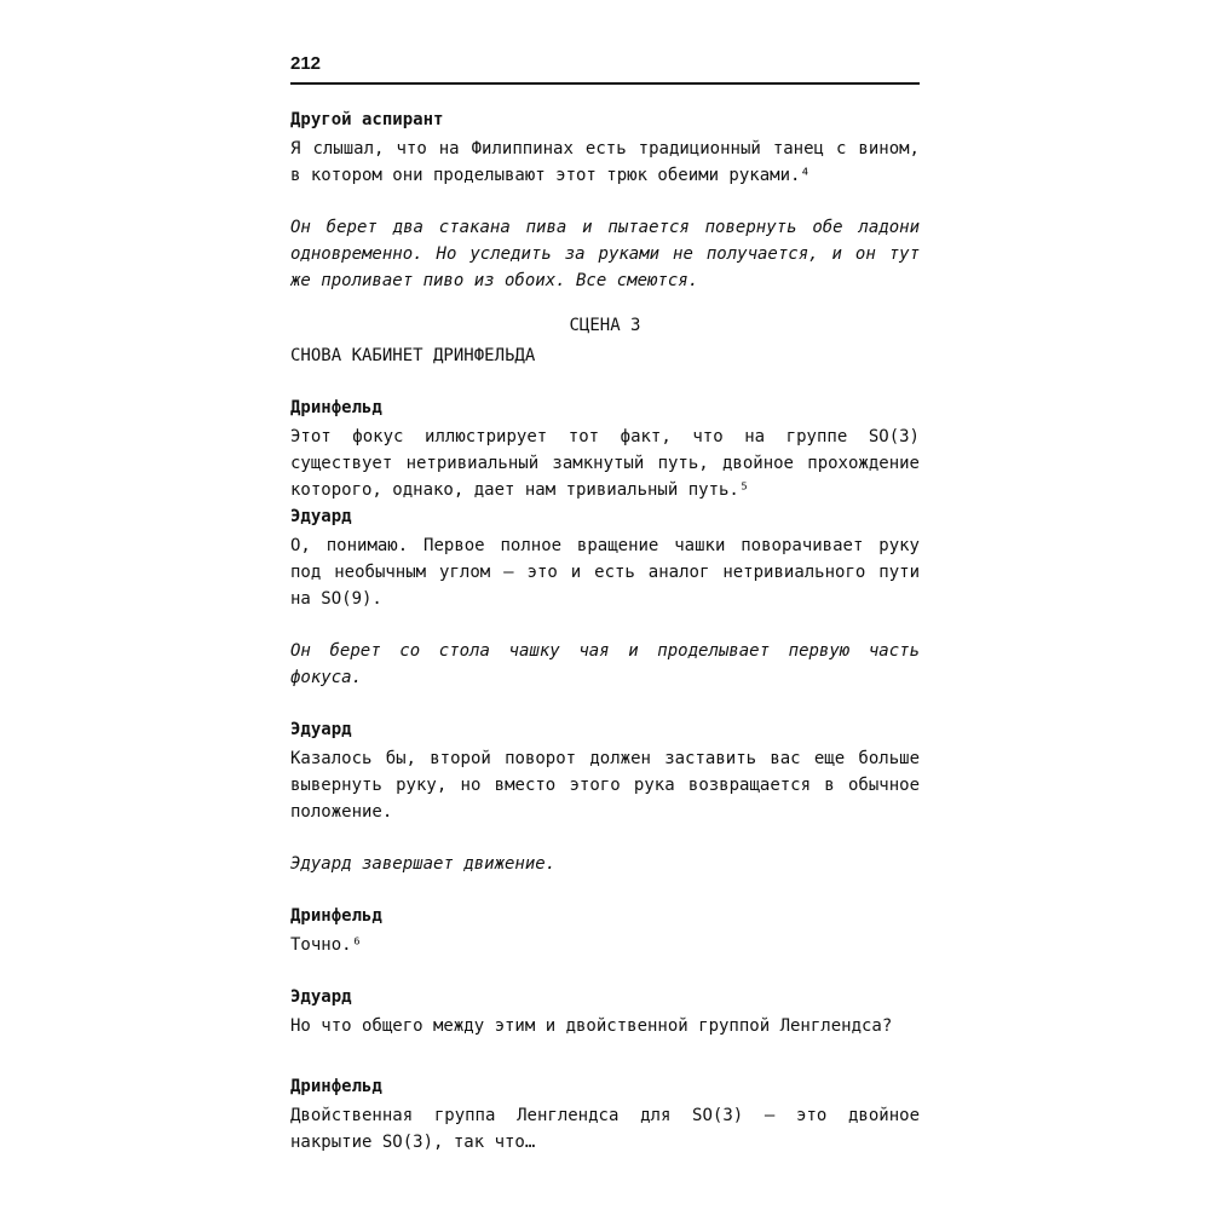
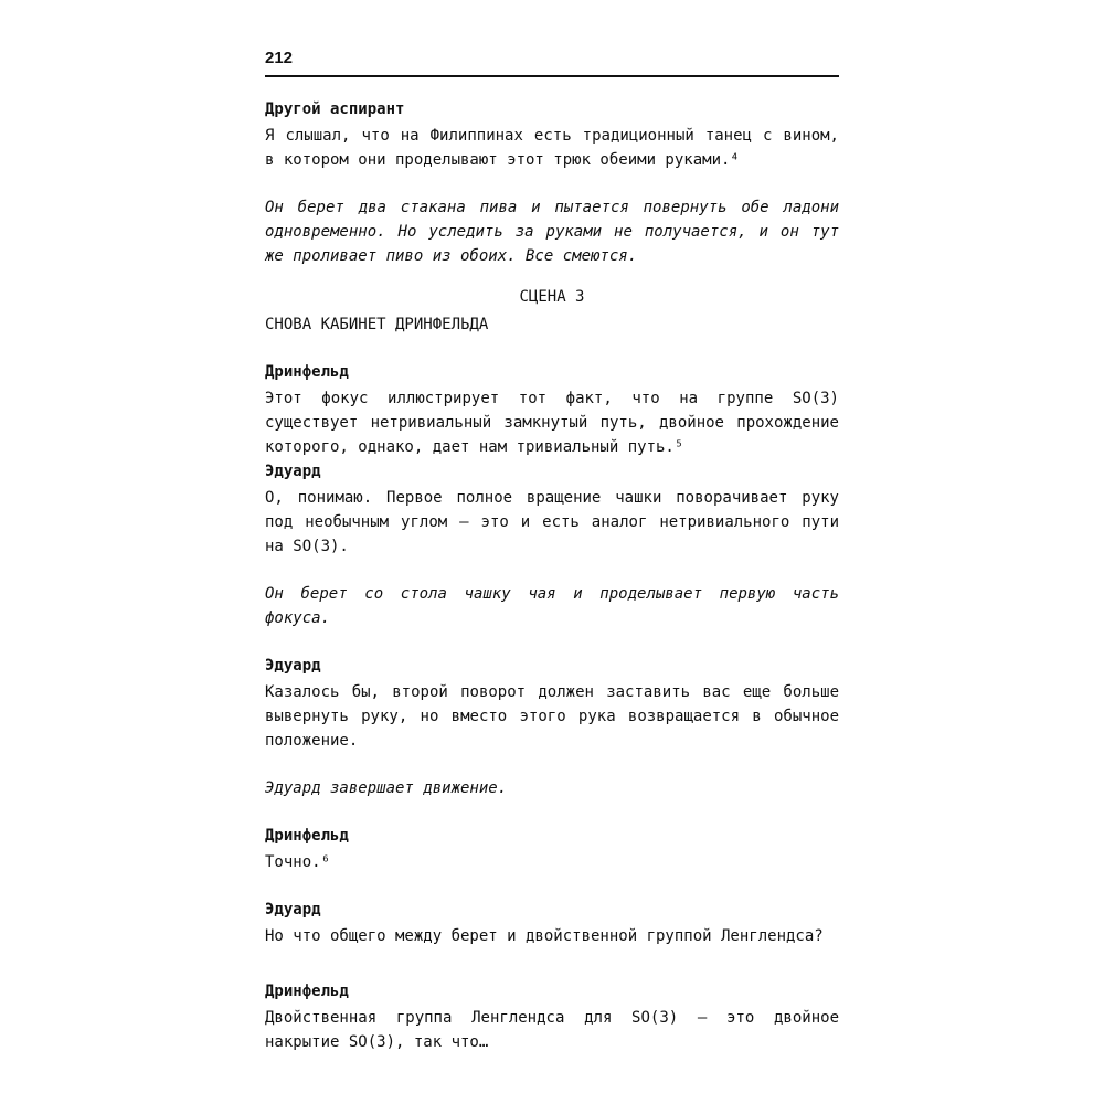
  212
  Другой аспирант
  Я слышал, что на Филиппинах есть традиционный танец с вином, в котором они проделывают этот трюк обеими руками.⁴
  Он берет два стакана пива и пытается повернуть обе ладони одновременно. Но уследить за руками не получается, и он тут же проливает пиво из обоих. Все смеются.
  СЦЕНА 3
  СНОВА КАБИНЕТ ДРИНФЕЛЬДА
  Дринфельд
  Этот фокус иллюстрирует тот факт, что на группе SO(3) существует нетривиальный замкнутый путь, двойное прохождение которого, однако, дает нам тривиальный путь.⁵
  Эдуард
- О, понимаю. Первое полное вращение чашки поворачивает руку под необычным углом — это и есть аналог нетривиального пути на SO(9).
+ О, понимаю. Первое полное вращение чашки поворачивает руку под необычным углом — это и есть аналог нетривиального пути на SO(3).
  Он берет со стола чашку чая и проделывает первую часть фокуса.
  Эдуард
  Казалось бы, второй поворот должен заставить вас еще больше вывернуть руку, но вместо этого рука возвращается в обычное положение.
  Эдуард завершает движение.
  Дринфельд
  Точно.⁶
  Эдуард
- Но что общего между этим и двойственной группой Ленглендса?
+ Но что общего между берет и двойственной группой Ленглендса?
  Дринфельд
  Двойственная группа Ленглендса для SO(3) — это двойное накрытие SO(3), так что…
